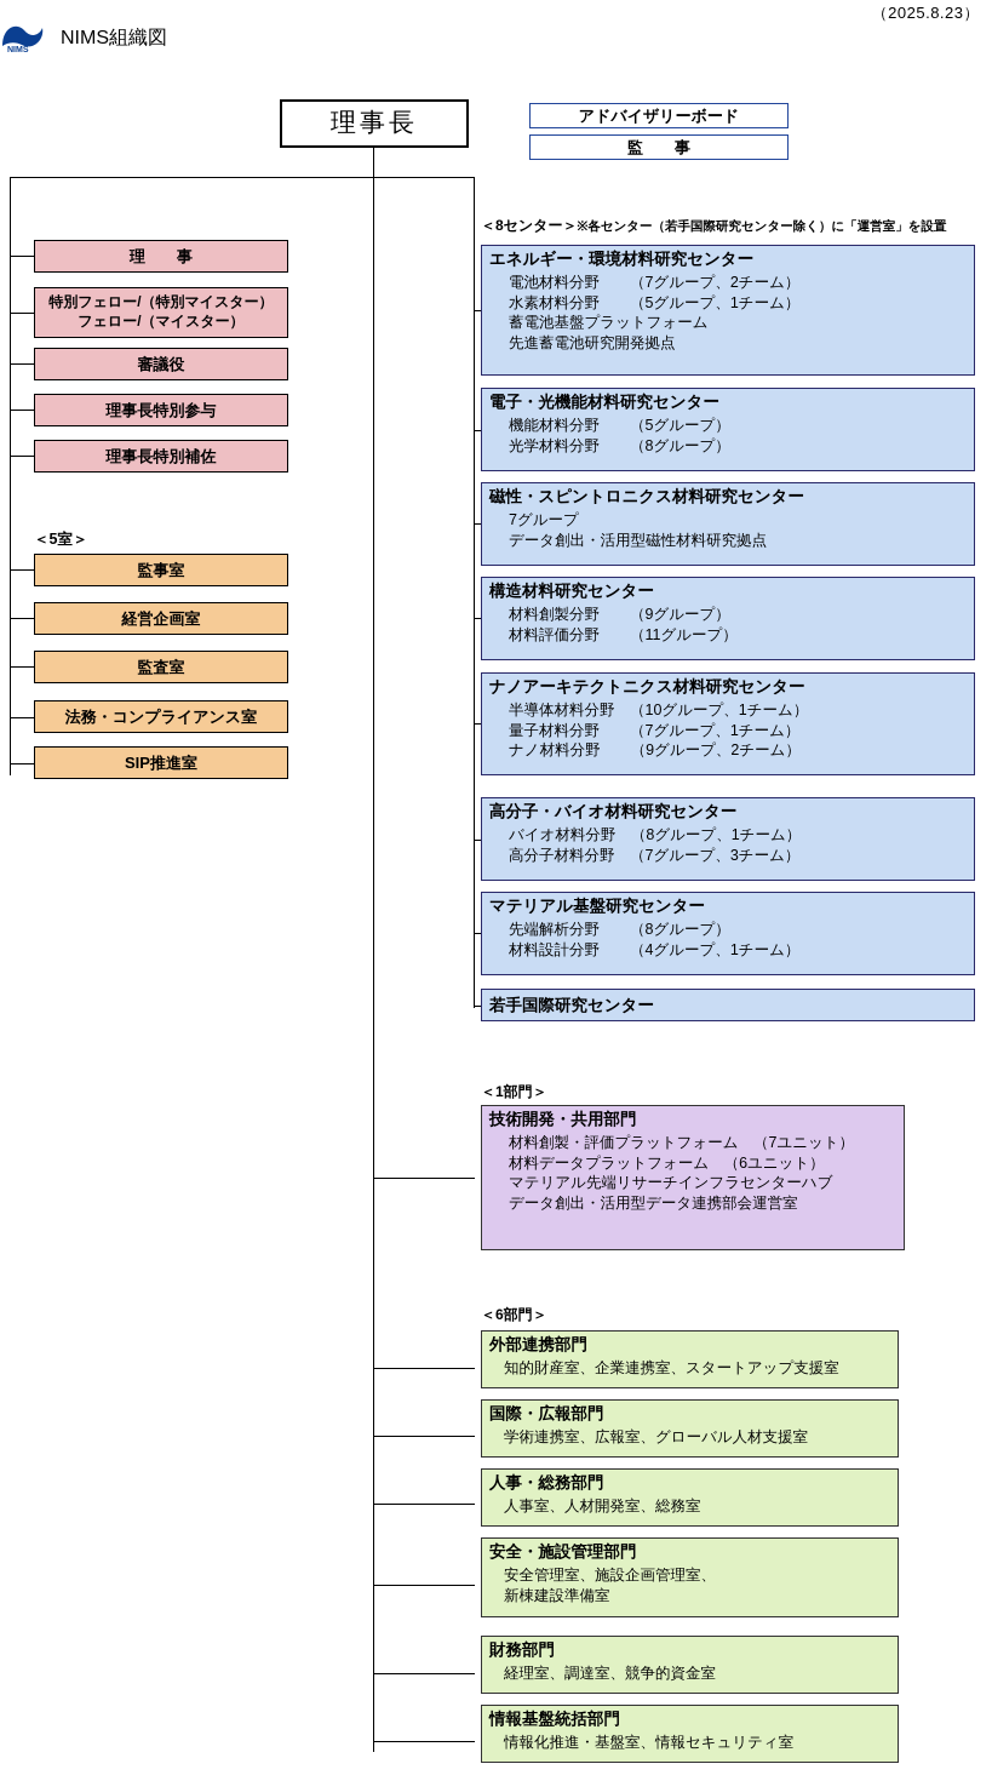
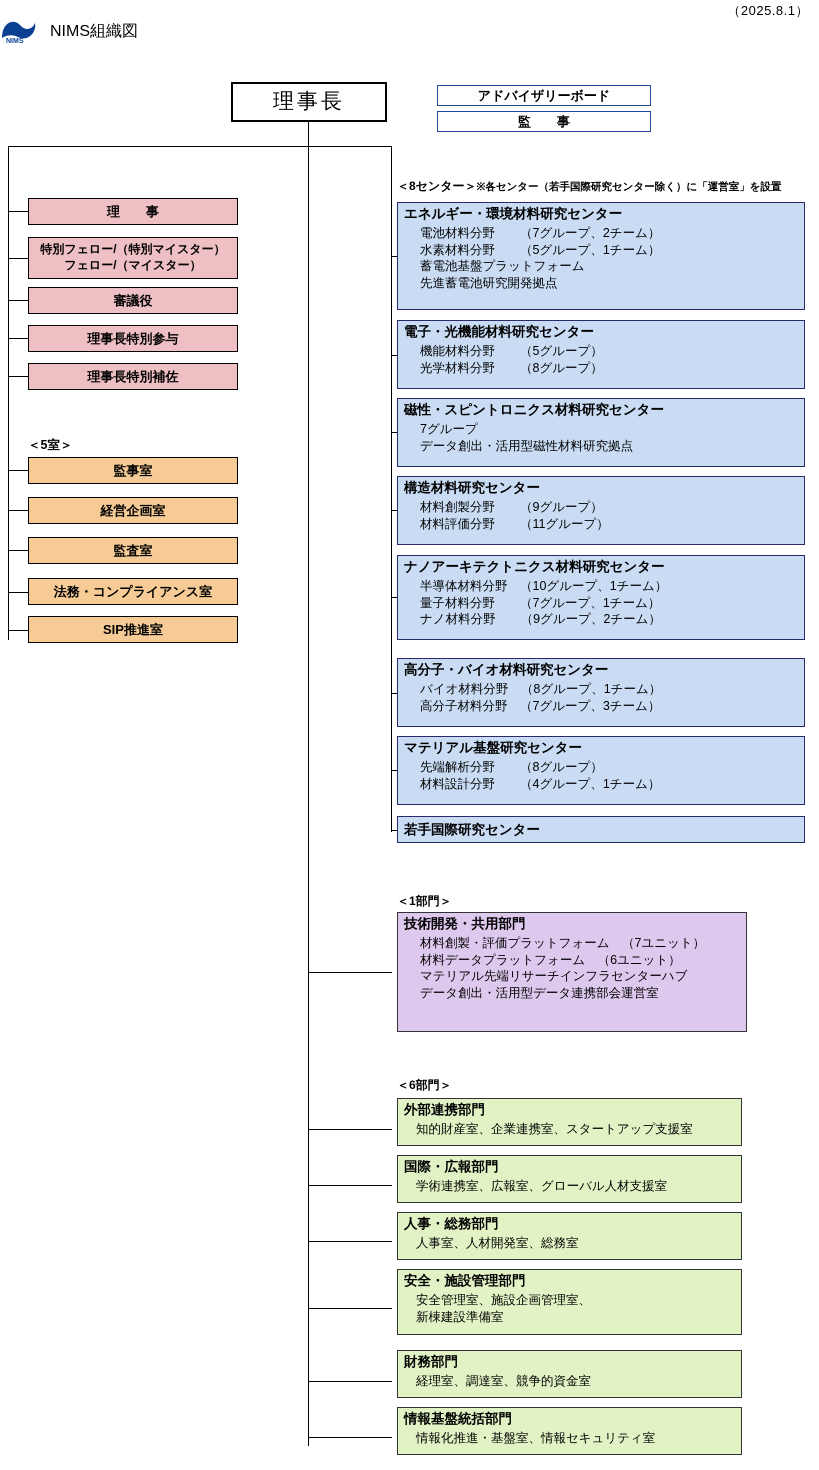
- （2025.8.23）
+ （2025.8.1）
  NIMS組織図
  理事長
  アドバイザリーボード
  監 事
  理 事
  特別フェロー/（特別マイスター）
  フェロー/（マイスター）
  審議役
  理事長特別参与
  理事長特別補佐
  ＜5室＞
  監事室
  経営企画室
  監査室
  法務・コンプライアンス室
  SIP推進室
  ＜8センター＞※各センター（若手国際研究センター除く）に「運営室」を設置
  エネルギー・環境材料研究センター
  電池材料分野 （7グループ、2チーム）
  水素材料分野 （5グループ、1チーム）
  蓄電池基盤プラットフォーム
  先進蓄電池研究開発拠点
  電子・光機能材料研究センター
  機能材料分野 （5グループ）
  光学材料分野 （8グループ）
  磁性・スピントロニクス材料研究センター
  7グループ
  データ創出・活用型磁性材料研究拠点
  構造材料研究センター
  材料創製分野 （9グループ）
  材料評価分野 （11グループ）
  ナノアーキテクトニクス材料研究センター
  半導体材料分野 （10グループ、1チーム）
  量子材料分野 （7グループ、1チーム）
  ナノ材料分野 （9グループ、2チーム）
  高分子・バイオ材料研究センター
  バイオ材料分野 （8グループ、1チーム）
  高分子材料分野 （7グループ、3チーム）
  マテリアル基盤研究センター
  先端解析分野 （8グループ）
  材料設計分野 （4グループ、1チーム）
  若手国際研究センター
  ＜1部門＞
  技術開発・共用部門
  材料創製・評価プラットフォーム （7ユニット）
  材料データプラットフォーム （6ユニット）
  マテリアル先端リサーチインフラセンターハブ
  データ創出・活用型データ連携部会運営室
  ＜6部門＞
  外部連携部門
  知的財産室、企業連携室、スタートアップ支援室
  国際・広報部門
  学術連携室、広報室、グローバル人材支援室
  人事・総務部門
  人事室、人材開発室、総務室
  安全・施設管理部門
  安全管理室、施設企画管理室、
  新棟建設準備室
  財務部門
  経理室、調達室、競争的資金室
  情報基盤統括部門
  情報化推進・基盤室、情報セキュリティ室
